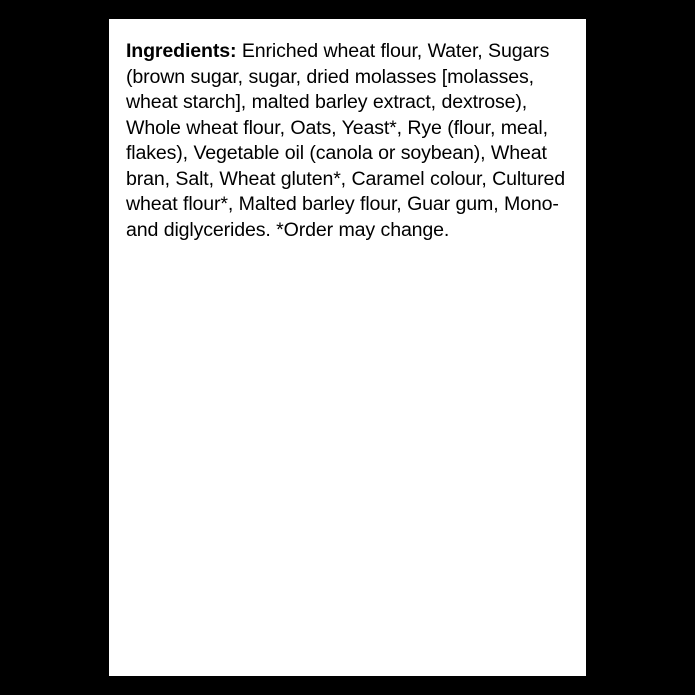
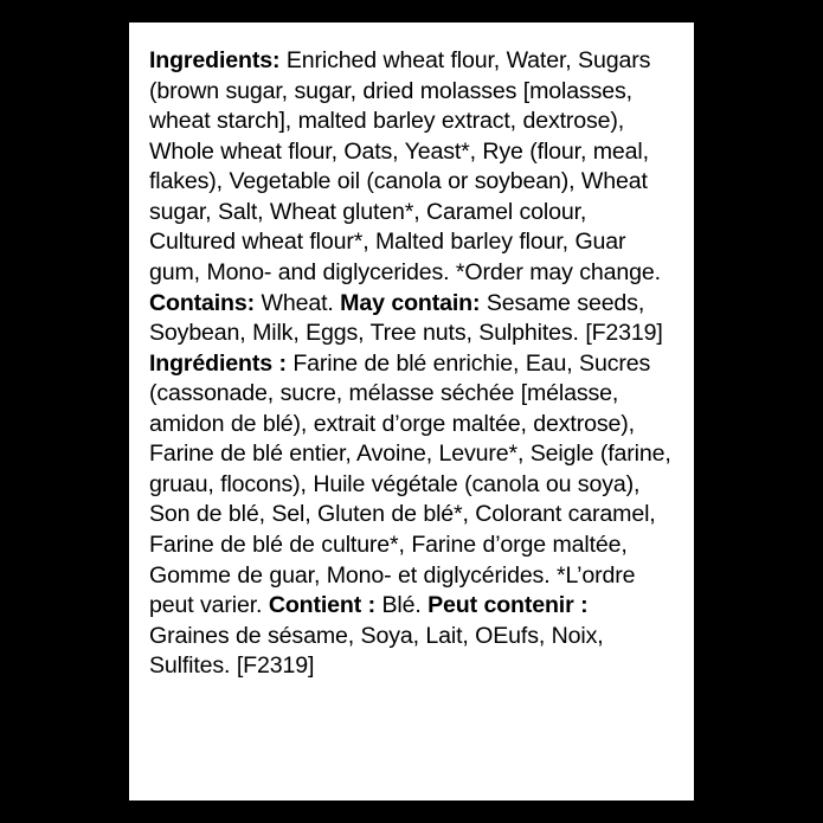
- Ingredients: Enriched wheat flour, Water, Sugars (brown sugar, sugar, dried molasses [molasses, wheat starch], malted barley extract, dextrose), Whole wheat flour, Oats, Yeast*, Rye (flour, meal, flakes), Vegetable oil (canola or soybean), Wheat bran, Salt, Wheat gluten*, Caramel colour, Cultured wheat flour*, Malted barley flour, Guar gum, Mono- and diglycerides. *Order may change.
+ Ingredients: Enriched wheat flour, Water, Sugars (brown sugar, sugar, dried molasses [molasses, wheat starch], malted barley extract, dextrose), Whole wheat flour, Oats, Yeast*, Rye (flour, meal, flakes), Vegetable oil (canola or soybean), Wheat sugar, Salt, Wheat gluten*, Caramel colour, Cultured wheat flour*, Malted barley flour, Guar gum, Mono- and diglycerides. *Order may change.
+ Contains: Wheat. May contain: Sesame seeds, Soybean, Milk, Eggs, Tree nuts, Sulphites. [F2319]
+ Ingrédients : Farine de blé enrichie, Eau, Sucres (cassonade, sucre, mélasse séchée [mélasse, amidon de blé), extrait d’orge maltée, dextrose), Farine de blé entier, Avoine, Levure*, Seigle (farine, gruau, flocons), Huile végétale (canola ou soya), Son de blé, Sel, Gluten de blé*, Colorant caramel, Farine de blé de culture*, Farine d’orge maltée, Gomme de guar, Mono- et diglycérides. *L’ordre peut varier. Contient : Blé. Peut contenir : Graines de sésame, Soya, Lait, OEufs, Noix, Sulfites. [F2319]
